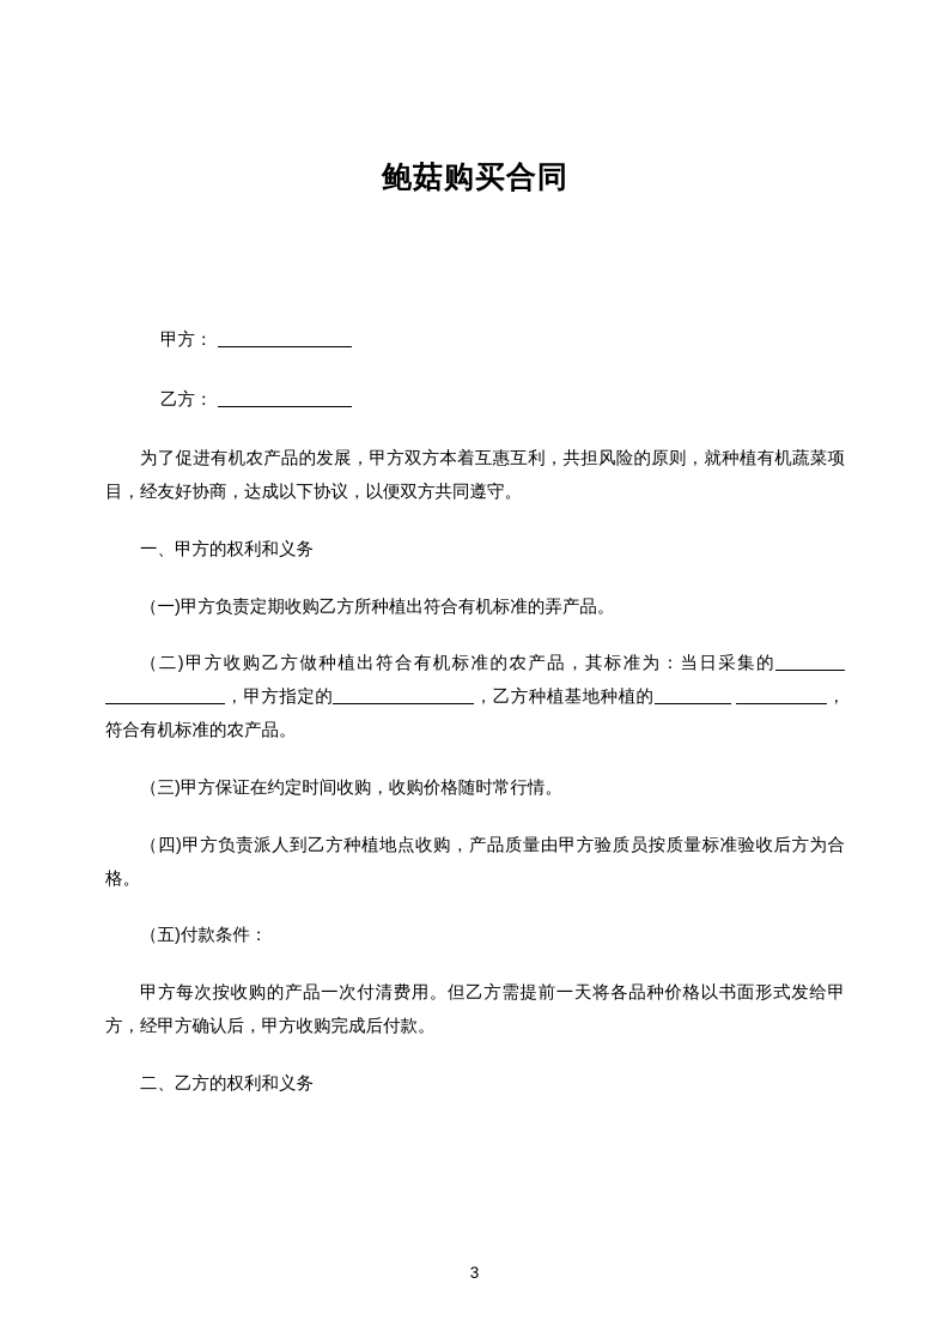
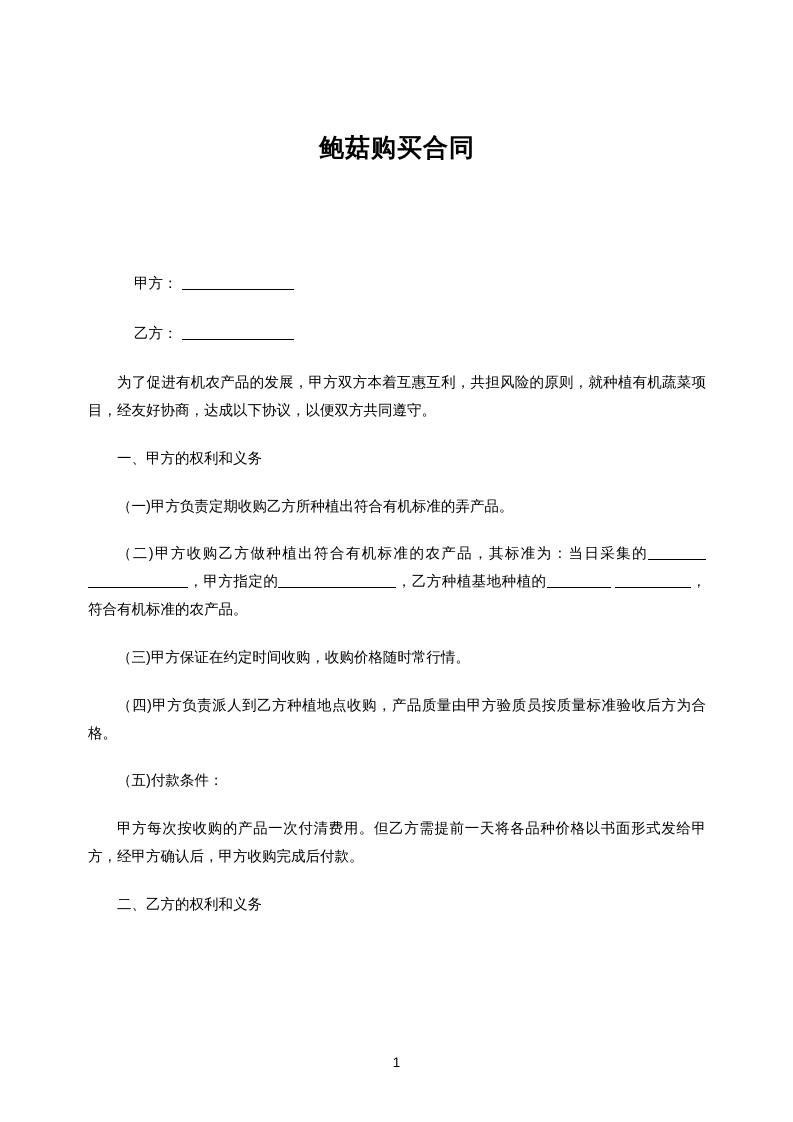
  鲍菇购买合同
  甲方：
  乙方：
  为了促进有机农产品的发展，甲方双方本着互惠互利，共担风险的原则，就种植有机蔬菜项目，经友好协商，达成以下协议，以便双方共同遵守。
  一、甲方的权利和义务
  （一)甲方负责定期收购乙方所种植出符合有机标准的弄产品。
  （二)甲方收购乙方做种植出符合有机标准的农产品，其标准为：当日采集的 ，甲方指定的 ，乙方种植基地种植的 ，符合有机标准的农产品。
  （三)甲方保证在约定时间收购，收购价格随时常行情。
  （四)甲方负责派人到乙方种植地点收购，产品质量由甲方验质员按质量标准验收后方为合格。
  （五)付款条件：
  甲方每次按收购的产品一次付清费用。但乙方需提前一天将各品种价格以书面形式发给甲方，经甲方确认后，甲方收购完成后付款。
  二、乙方的权利和义务
- 3
+ 1
